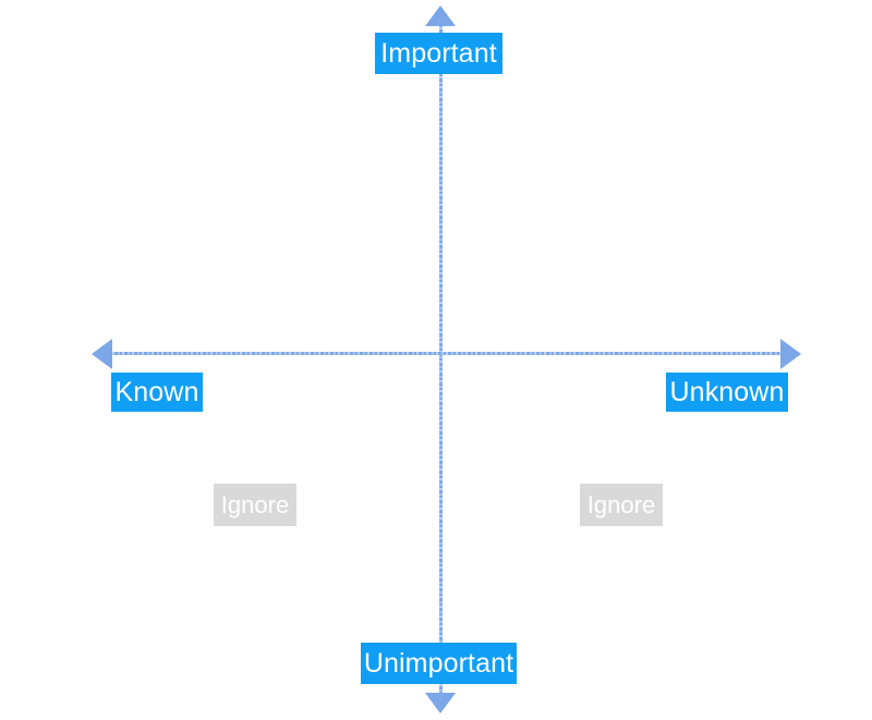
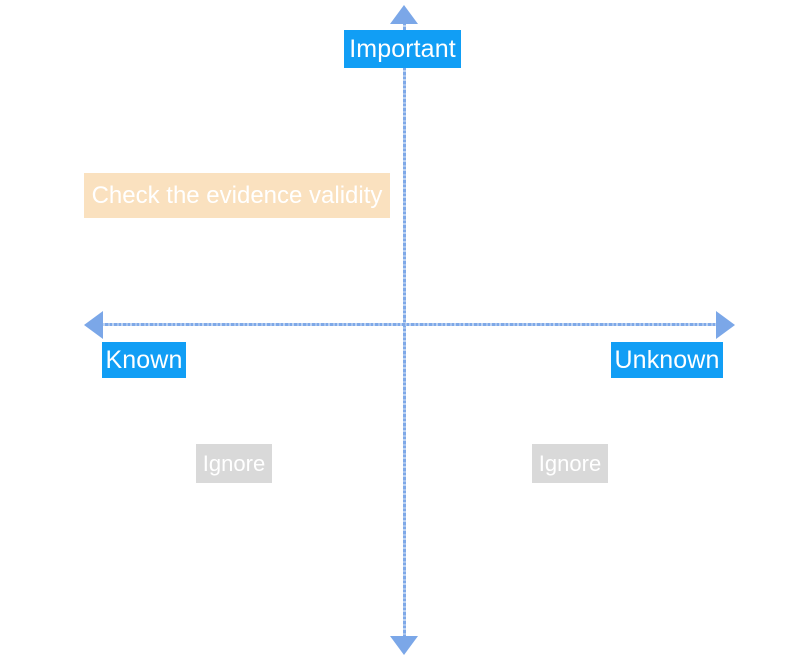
  Important
- Unimportant
  Known
  Unknown
+ Check the evidence validity
  Ignore
  Ignore
